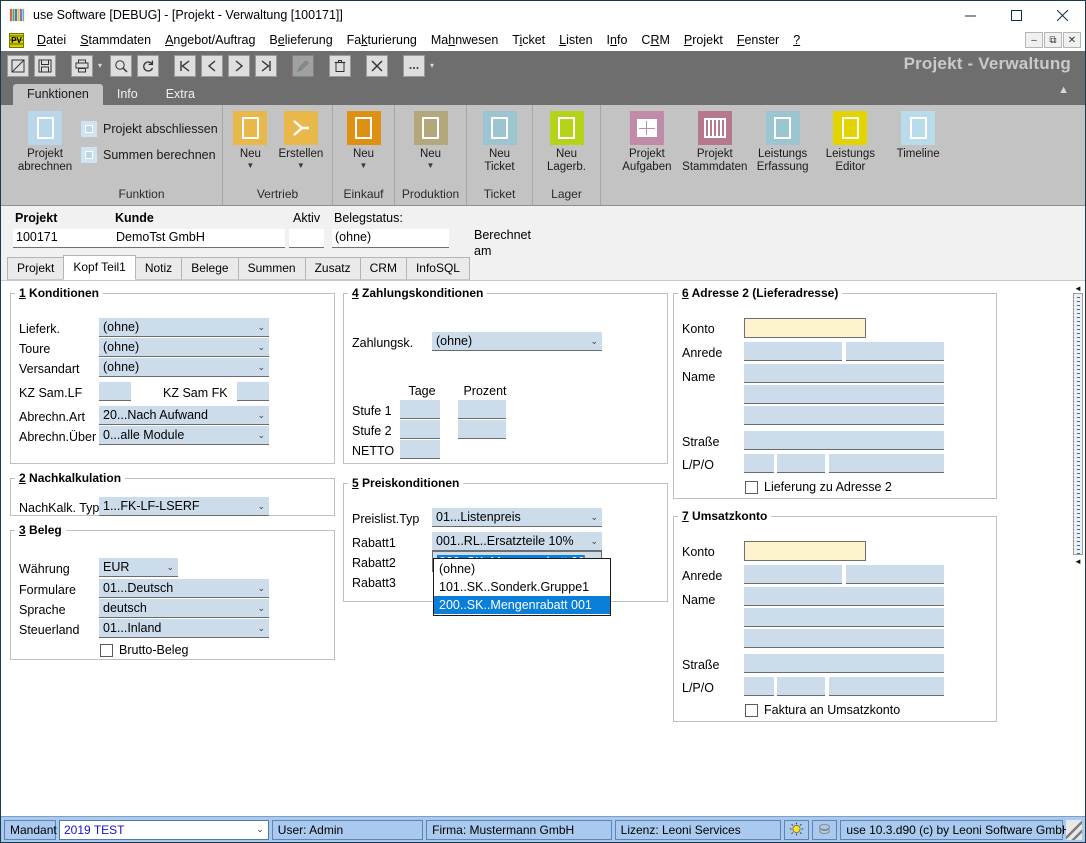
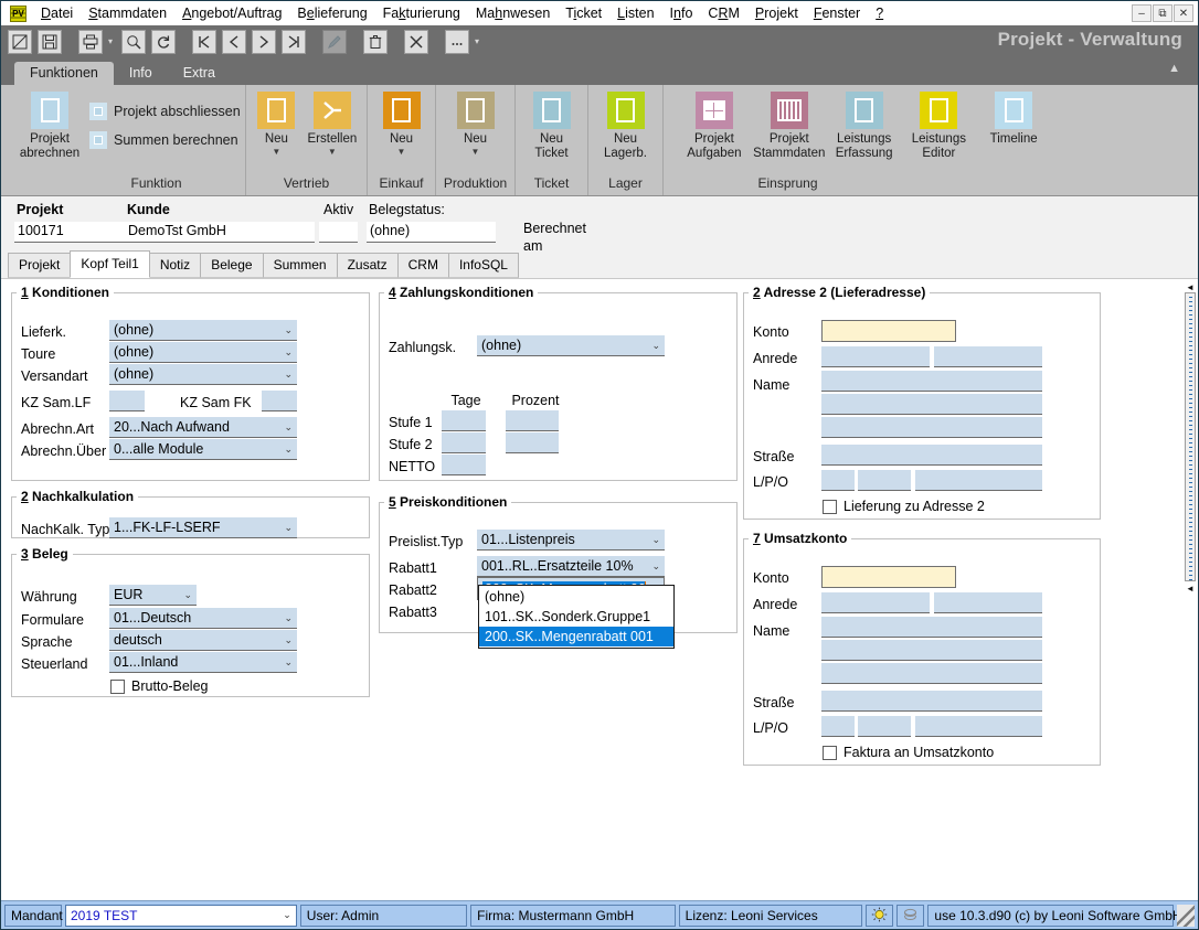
- use Software [DEBUG] - [Projekt - Verwaltung [100171]]
  Datei
  Stammdaten
  Angebot/Auftrag
  Belieferung
  Fakturierung
  Mahnwesen
  Ticket
  Listen
  Info
  CRM
  Projekt
  Fenster
  ?
  –
  ⧉
  ✕
  ▾
  ▾
  Projekt - Verwaltung
  Funktionen
  Info
  Extra
  ▲
  Projekt
  abrechnen
  Projekt abschliessen
  Summen berechnen
  Funktion
  Neu
  ▼
  Erstellen
  ▼
  Vertrieb
  Neu
  ▼
  Einkauf
  Neu
  ▼
  Produktion
  Neu
  Ticket
  Ticket
  Neu
  Lagerb.
  Lager
  Projekt
  Aufgaben
  Projekt
  Stammdaten
  Leistungs
  Erfassung
  Leistungs
  Editor
  Timeline
+ Einsprung
  Projekt
  100171
  Kunde
  DemoTst GmbH
  Aktiv
  Belegstatus:
  (ohne)
  Berechnet
  am
  Projekt
  Kopf Teil1
  Notiz
  Belege
  Summen
  Zusatz
  CRM
  InfoSQL
  1 Konditionen
  Lieferk.
  (ohne)
  ⌄
  Toure
  (ohne)
  ⌄
  Versandart
  (ohne)
  ⌄
  KZ Sam.LF
  KZ Sam FK
  Abrechn.Art
  20...Nach Aufwand
  ⌄
  Abrechn.Über
  0...alle Module
  ⌄
  2 Nachkalkulation
  NachKalk. Typ
  1...FK-LF-LSERF
  ⌄
  3 Beleg
  Währung
  EUR
  ⌄
  Formulare
  01...Deutsch
  ⌄
  Sprache
  deutsch
  ⌄
  Steuerland
  01...Inland
  ⌄
  Brutto-Beleg
  4 Zahlungskonditionen
  Zahlungsk.
  (ohne)
  ⌄
  Tage
  Prozent
  Stufe 1
  Stufe 2
  NETTO
  5 Preiskonditionen
  Preislist.Typ
  01...Listenpreis
  ⌄
  Rabatt1
  001..RL..Ersatzteile 10%
  ⌄
  Rabatt2
  Rabatt3
  (ohne)
  101..SK..Sonderk.Gruppe1
  200..SK..Mengenrabatt 001
- 6 Adresse 2 (Lieferadresse)
+ 2 Adresse 2 (Lieferadresse)
  Konto
  Anrede
  Name
  Straße
  L/P/O
  Lieferung zu Adresse 2
  7 Umsatzkonto
  Konto
  Anrede
  Name
  Straße
  L/P/O
  Faktura an Umsatzkonto
  ◄
  ◄
  Mandant
  2019 TEST
  ⌄
  User: Admin
  Firma: Mustermann GmbH
  Lizenz: Leoni Services
  use 10.3.d90 (c) by Leoni Software Gmb
